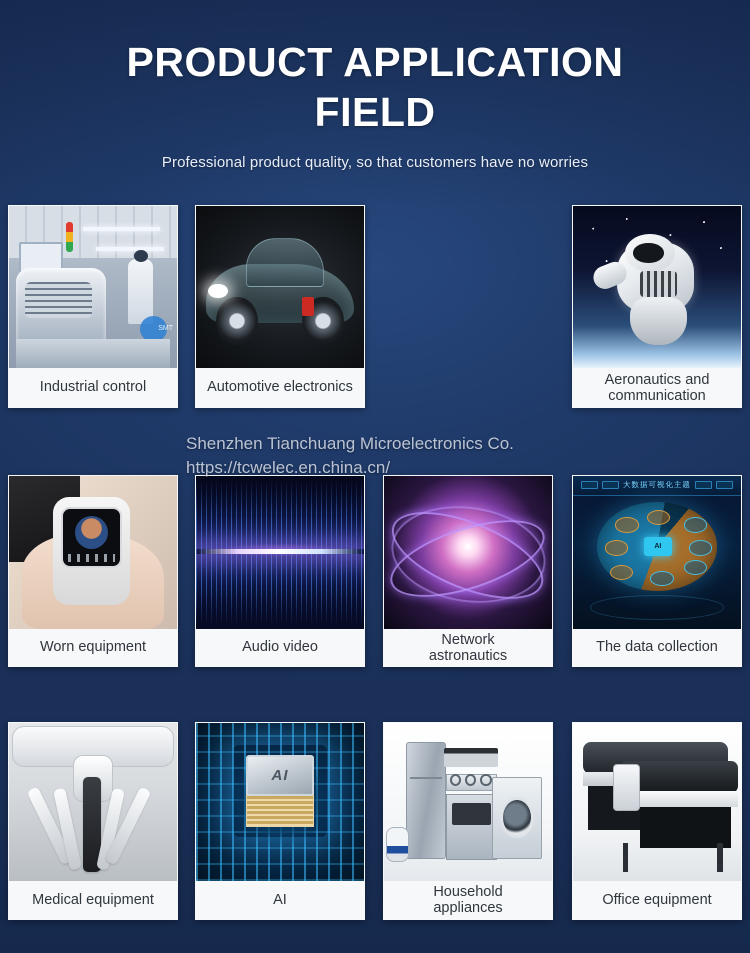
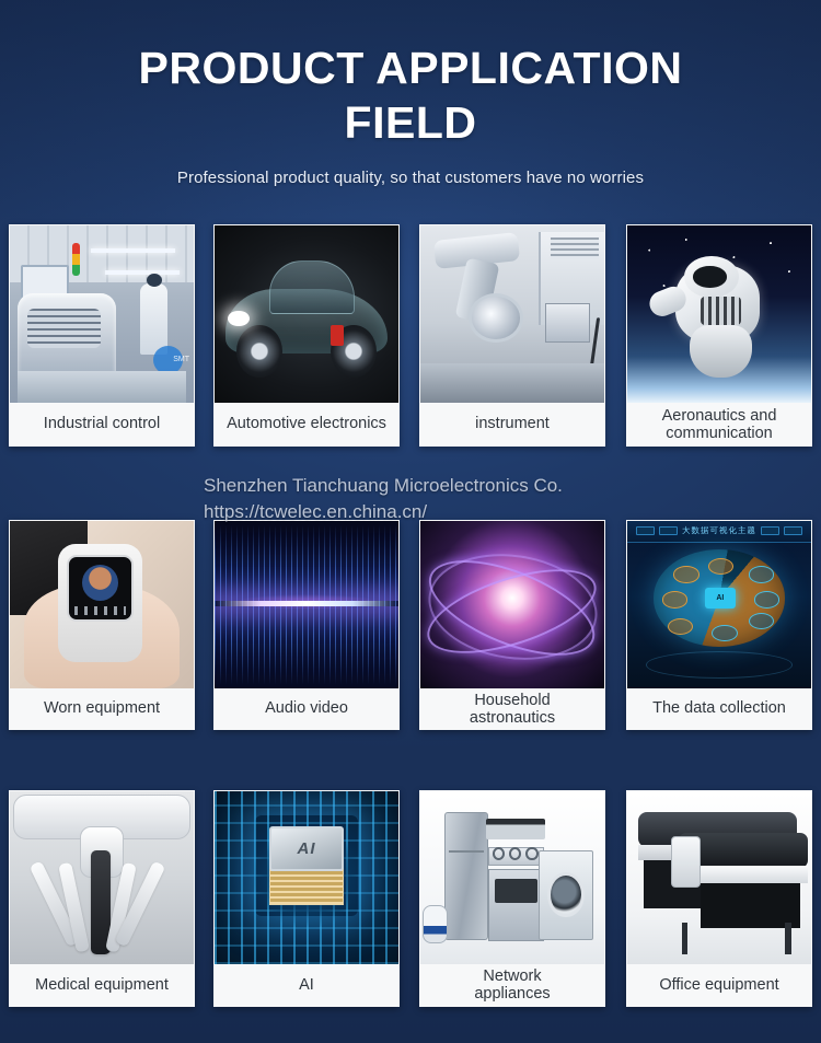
  PRODUCT APPLICATION
  FIELD
  Professional product quality, so that customers have no worries
  Shenzhen Tianchuang Microelectronics Co.
  https://tcwelec.en.china.cn/
  Industrial control
  Automotive electronics
+ instrument
  Aeronautics and
  communication
  Worn equipment
  Audio video
- Network
+ Household
  astronautics
  大数据可视化主题
  The data collection
  Medical equipment
  AI
  AI
- Household
+ Network
  appliances
  Office equipment
